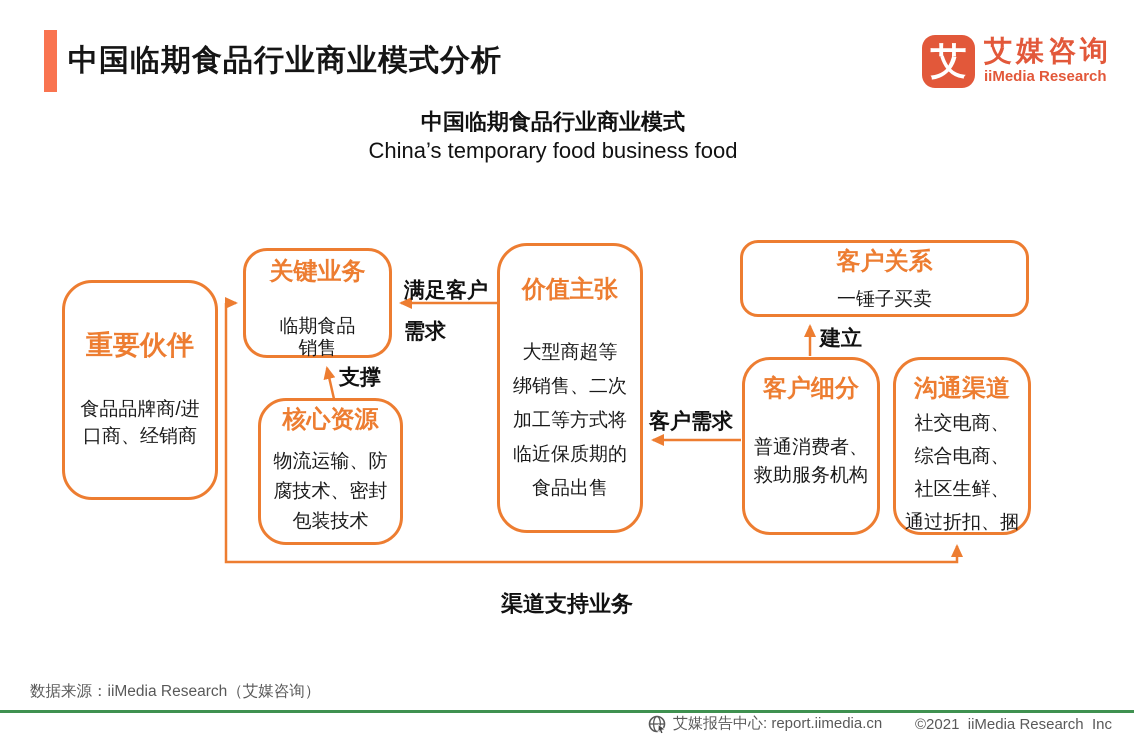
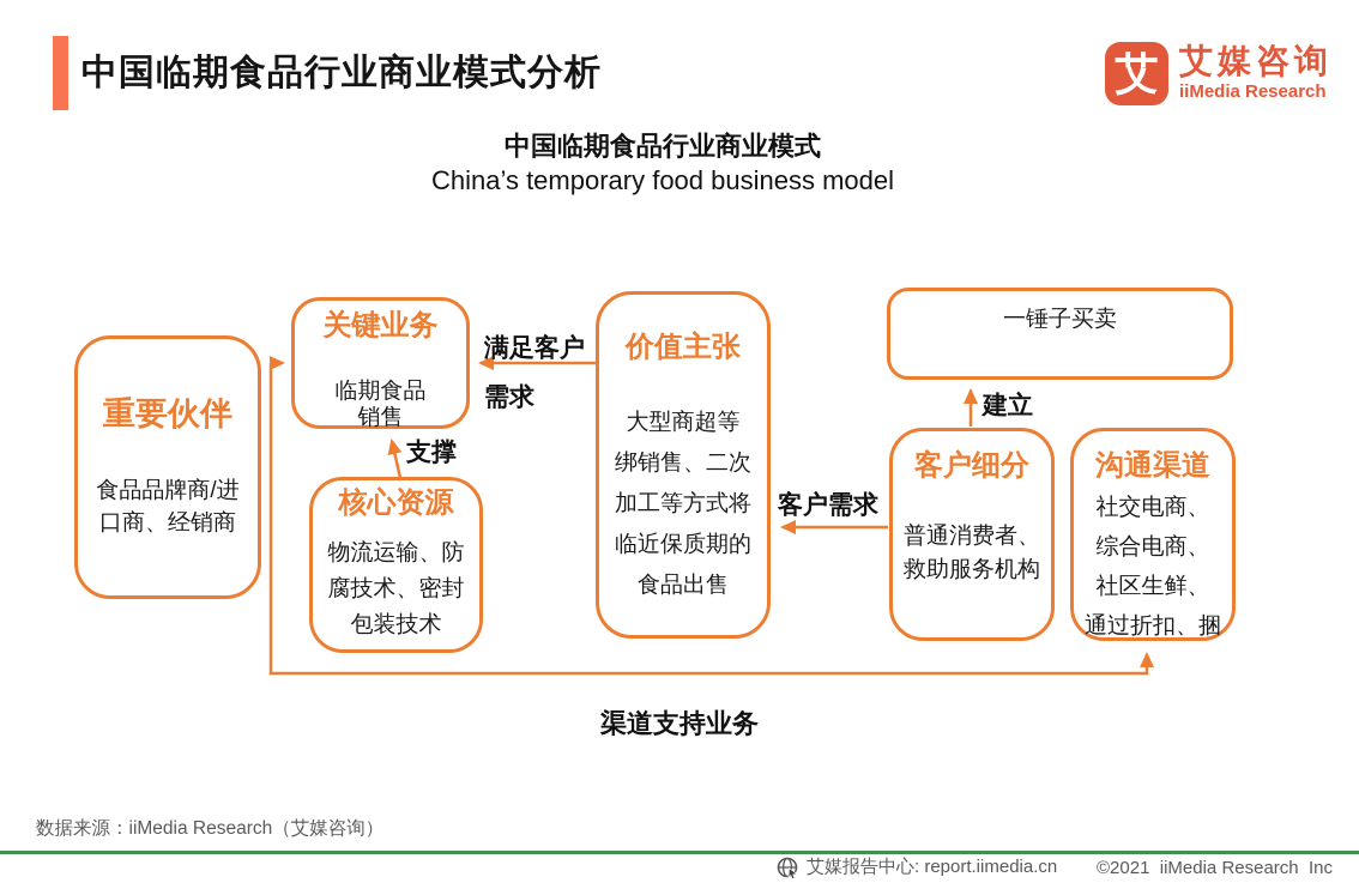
  中国临期食品行业商业模式分析
  艾
  艾媒咨询
  iiMedia Research
  中国临期食品行业商业模式
- China’s temporary food business food
+ China’s temporary food business model
  重要伙伴
  食品品牌商/进
  口商、经销商
  关键业务
  临期食品
  销售
  核心资源
  物流运输、防
  腐技术、密封
  包装技术
  价值主张
  大型商超等
  绑销售、二次
  加工等方式将
  临近保质期的
  食品出售
- 客户关系
  一锤子买卖
  客户细分
  普通消费者、
  救助服务机构
  沟通渠道
  社交电商、
  综合电商、
  社区生鲜、
  通过折扣、捆
  满足客户
  需求
  支撑
  客户需求
  建立
  渠道支持业务
  数据来源：iiMedia Research（艾媒咨询）
  艾媒报告中心: report.iimedia.cn
  ©2021 iiMedia Research Inc
